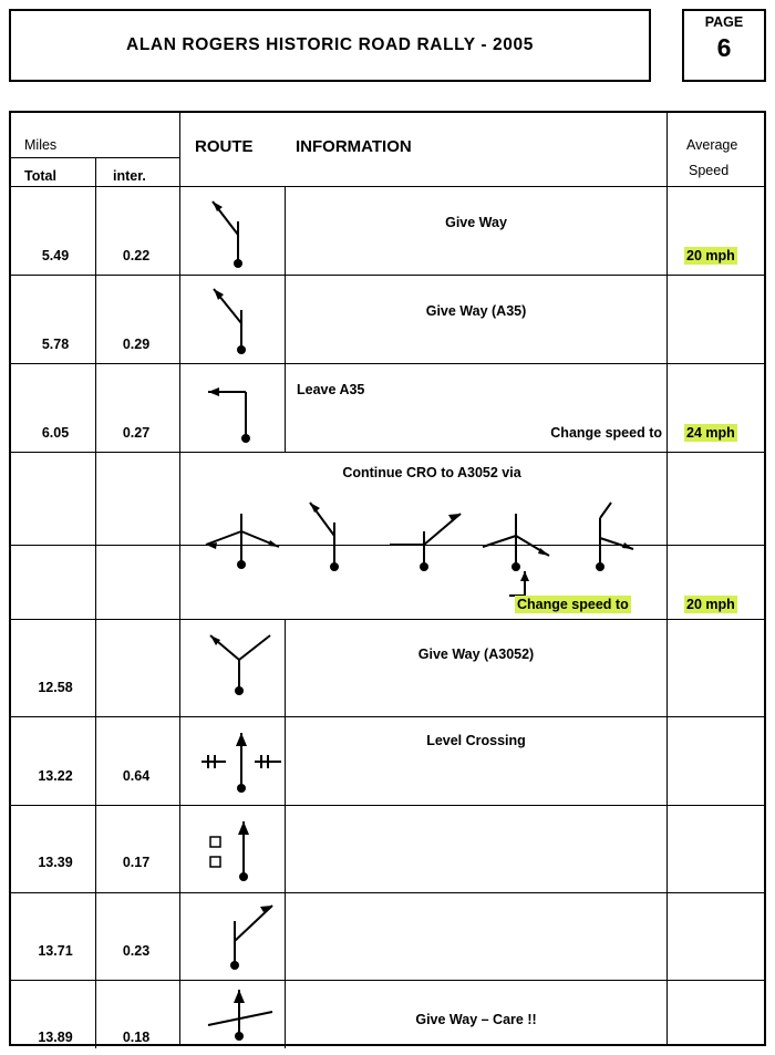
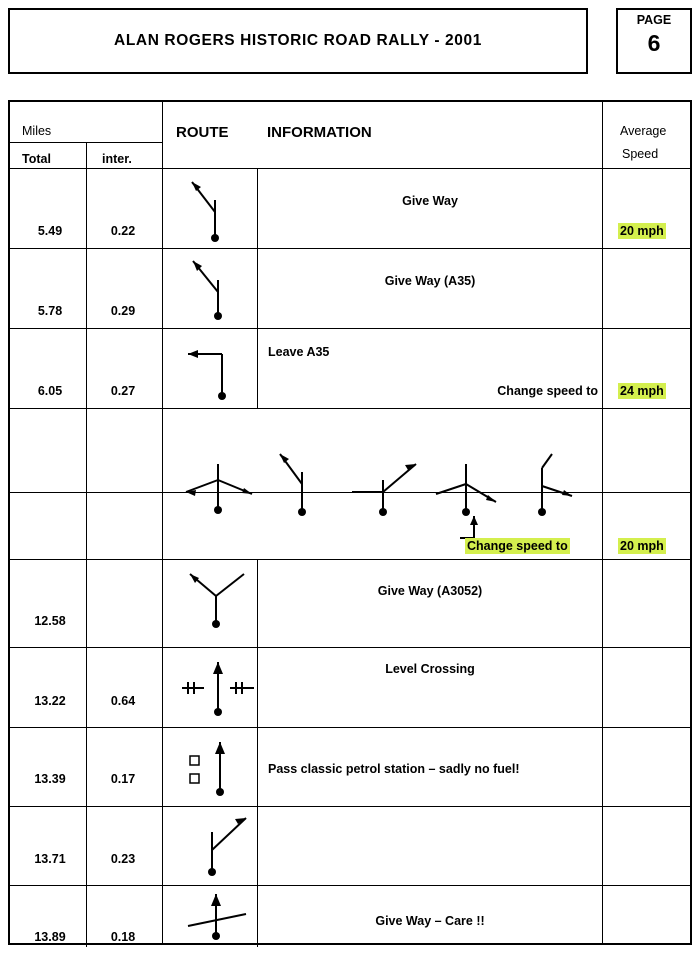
- ALAN ROGERS HISTORIC ROAD RALLY - 2005
+ ALAN ROGERS HISTORIC ROAD RALLY - 2001
  PAGE
  6
  Miles
  Total
  inter.
  ROUTE
  INFORMATION
  Average
  Speed
  5.49
  0.22
  Give Way
  20 mph
  5.78
  0.29
  Give Way (A35)
  6.05
  0.27
  Leave A35
  Change speed to
  24 mph
- Continue CRO to A3052 via
  Change speed to
  20 mph
  12.58
  Give Way (A3052)
  13.22
  0.64
  Level Crossing
  13.39
  0.17
+ Pass classic petrol station – sadly no fuel!
  13.71
  0.23
  13.89
  0.18
  Give Way – Care !!
